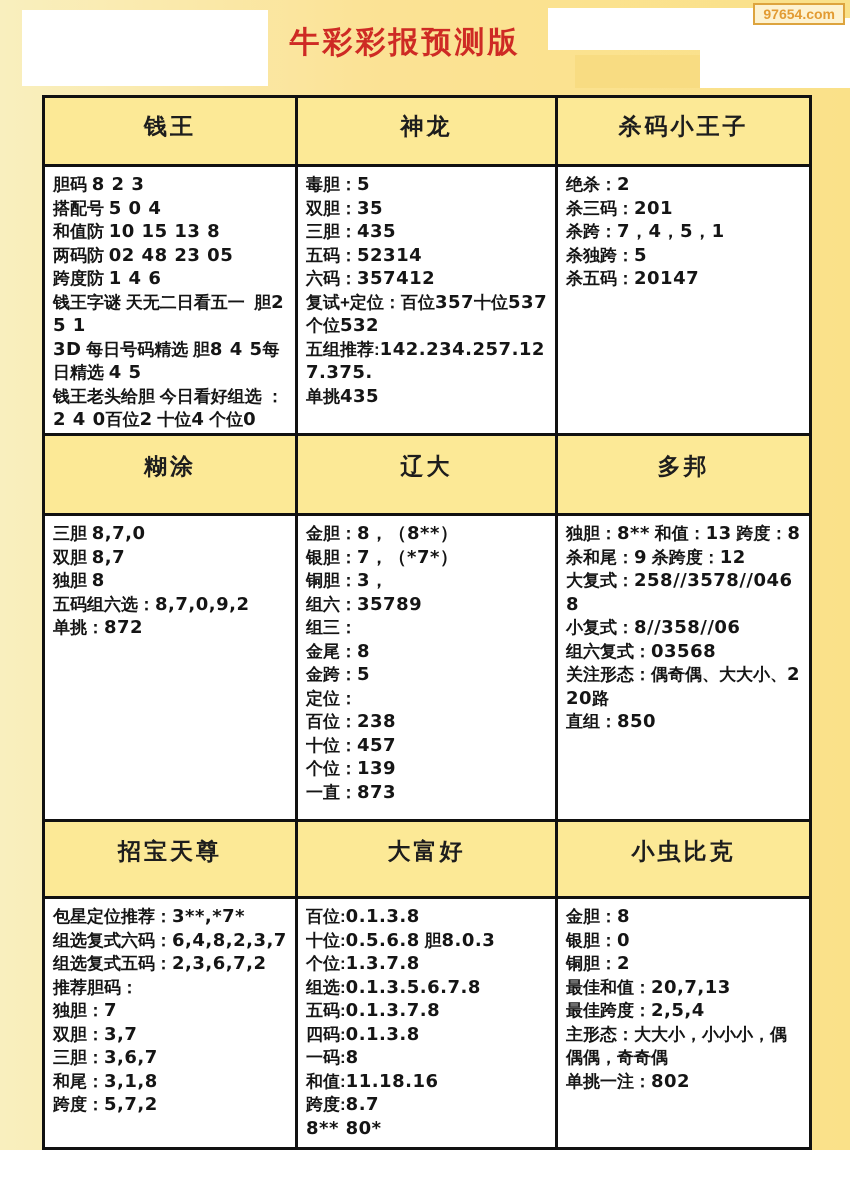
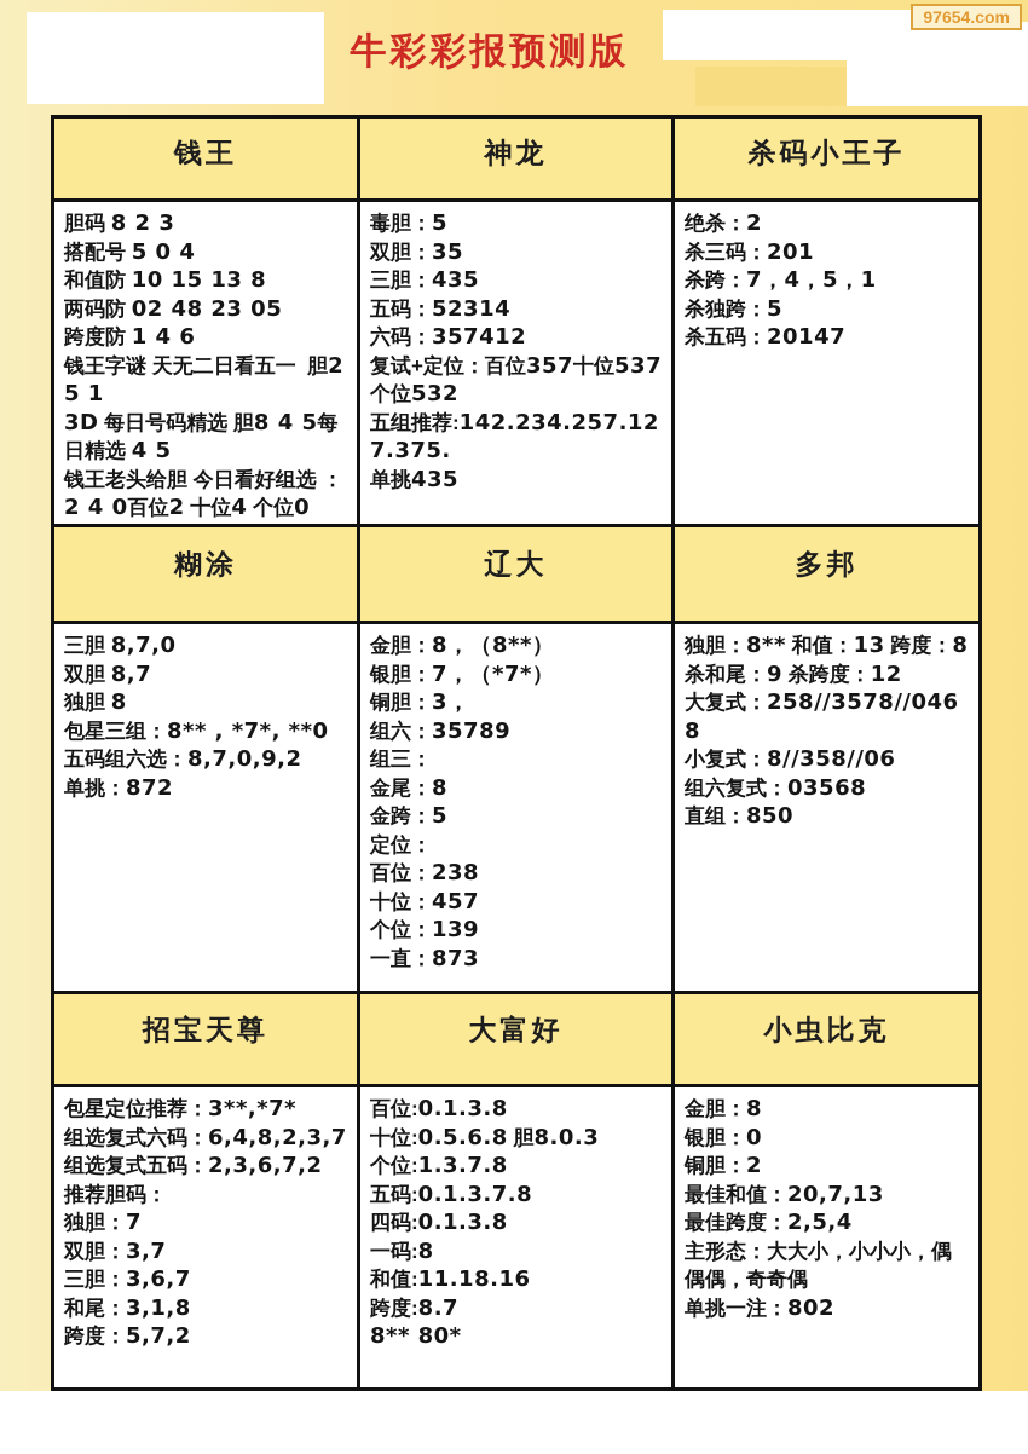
  牛彩彩报预测版
  97654.com
  钱王
  胆码 8 2 3
  搭配号 5 0 4
  和值防 10 15 13 8
  两码防 02 48 23 05
  跨度防 1 4 6
  钱王字谜 天无二日看五一 胆2 5 1
  3D 每日号码精选 胆8 4 5每日精选 4 5
  钱王老头给胆 今日看好组选 ：2 4 0百位2 十位4 个位0
  神龙
  毒胆：5
  双胆：35
  三胆：435
  五码：52314
  六码：357412
  复试+定位：百位357十位537个位532
  五组推荐:142.234.257.127.375.
  单挑435
  杀码小王子
  绝杀：2
  杀三码：201
  杀跨：7，4，5，1
  杀独跨：5
  杀五码：20147
  糊涂
  三胆 8,7,0
  双胆 8,7
  独胆 8
+ 包星三组：8** , *7*, **0
  五码组六选：8,7,0,9,2
  单挑：872
  辽大
  金胆：8，（8**）
  银胆：7，（*7*）
  铜胆：3，
  组六：35789
  组三：
  金尾：8
  金跨：5
  定位：
  百位：238
  十位：457
  个位：139
  一直：873
  多邦
  独胆：8** 和值：13 跨度：8 杀和尾：9 杀跨度：12
  大复式：258//3578//0468
  小复式：8//358//06
  组六复式：03568
- 关注形态：偶奇偶、大大小、220路
  直组：850
  招宝天尊
  包星定位推荐：3**,*7*
  组选复式六码：6,4,8,2,3,7
  组选复式五码：2,3,6,7,2
  推荐胆码：
  独胆：7
  双胆：3,7
  三胆：3,6,7
  和尾：3,1,8
  跨度：5,7,2
  大富好
  百位:0.1.3.8
  十位:0.5.6.8 胆8.0.3
  个位:1.3.7.8
- 组选:0.1.3.5.6.7.8
  五码:0.1.3.7.8
  四码:0.1.3.8
  一码:8
  和值:11.18.16
  跨度:8.7
  8** 80*
  小虫比克
  金胆：8
  银胆：0
  铜胆：2
  最佳和值：20,7,13
  最佳跨度：2,5,4
  主形态：大大小，小小小，偶偶偶，奇奇偶
  单挑一注：802
